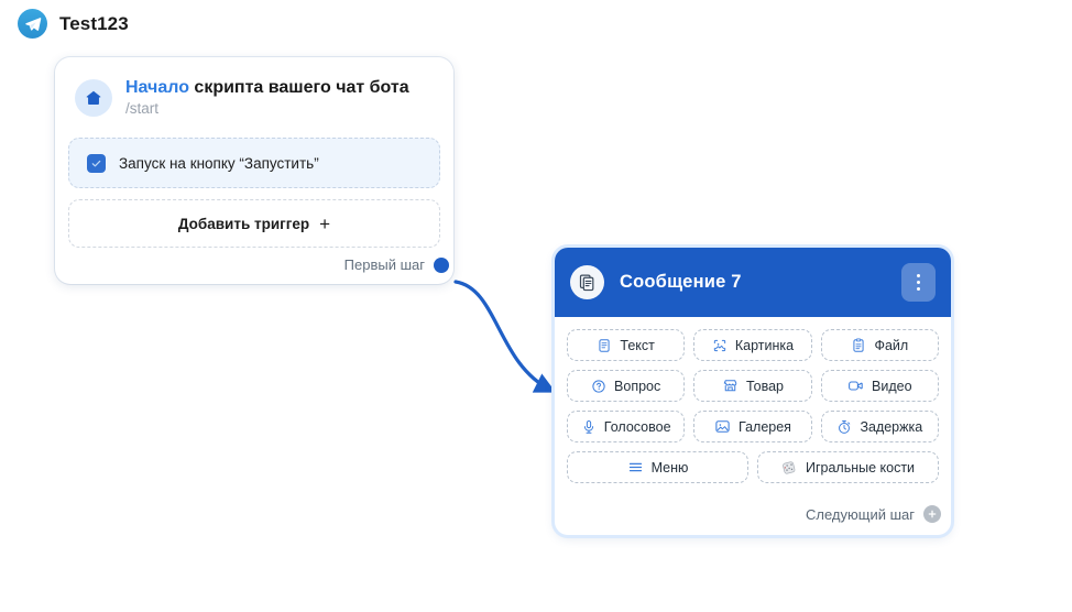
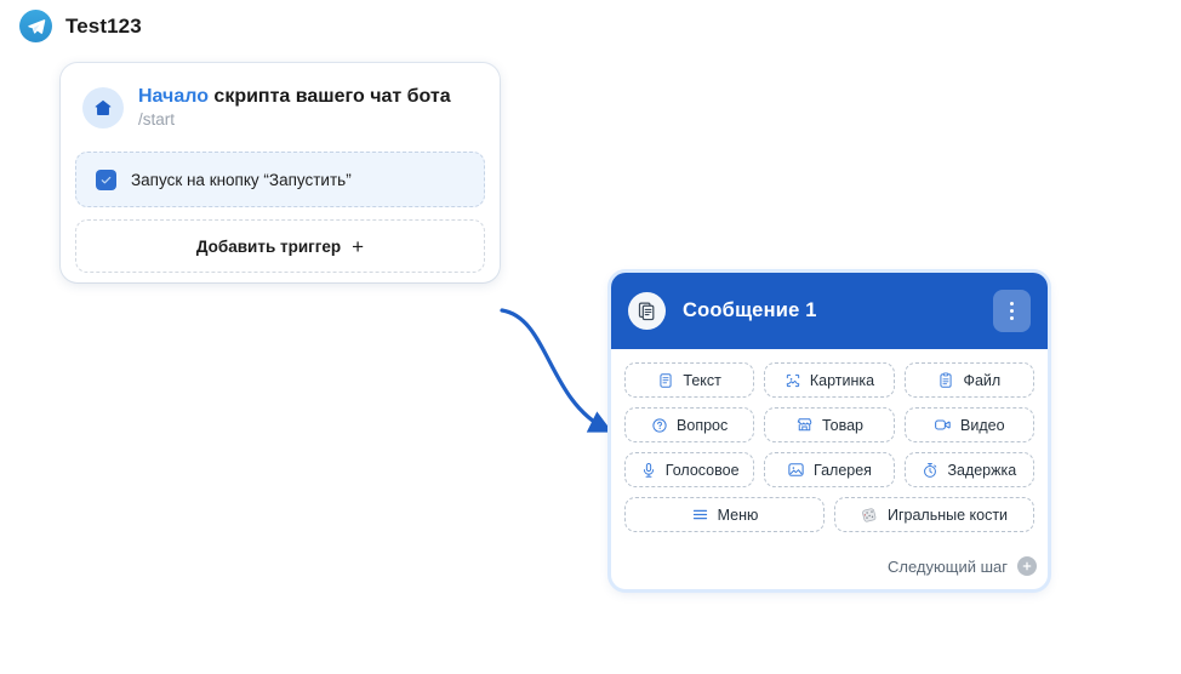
  Test123
  Начало скрипта вашего чат бота
  /start
  Запуск на кнопку “Запустить”
  Добавить триггер
  +
- Первый шаг
- Сообщение 7
+ Сообщение 1
  Текст
  Картинка
  Файл
  Вопрос
  Товар
  Видео
  Голосовое
  Галерея
  Задержка
  Меню
  Игральные кости
  Следующий шаг
